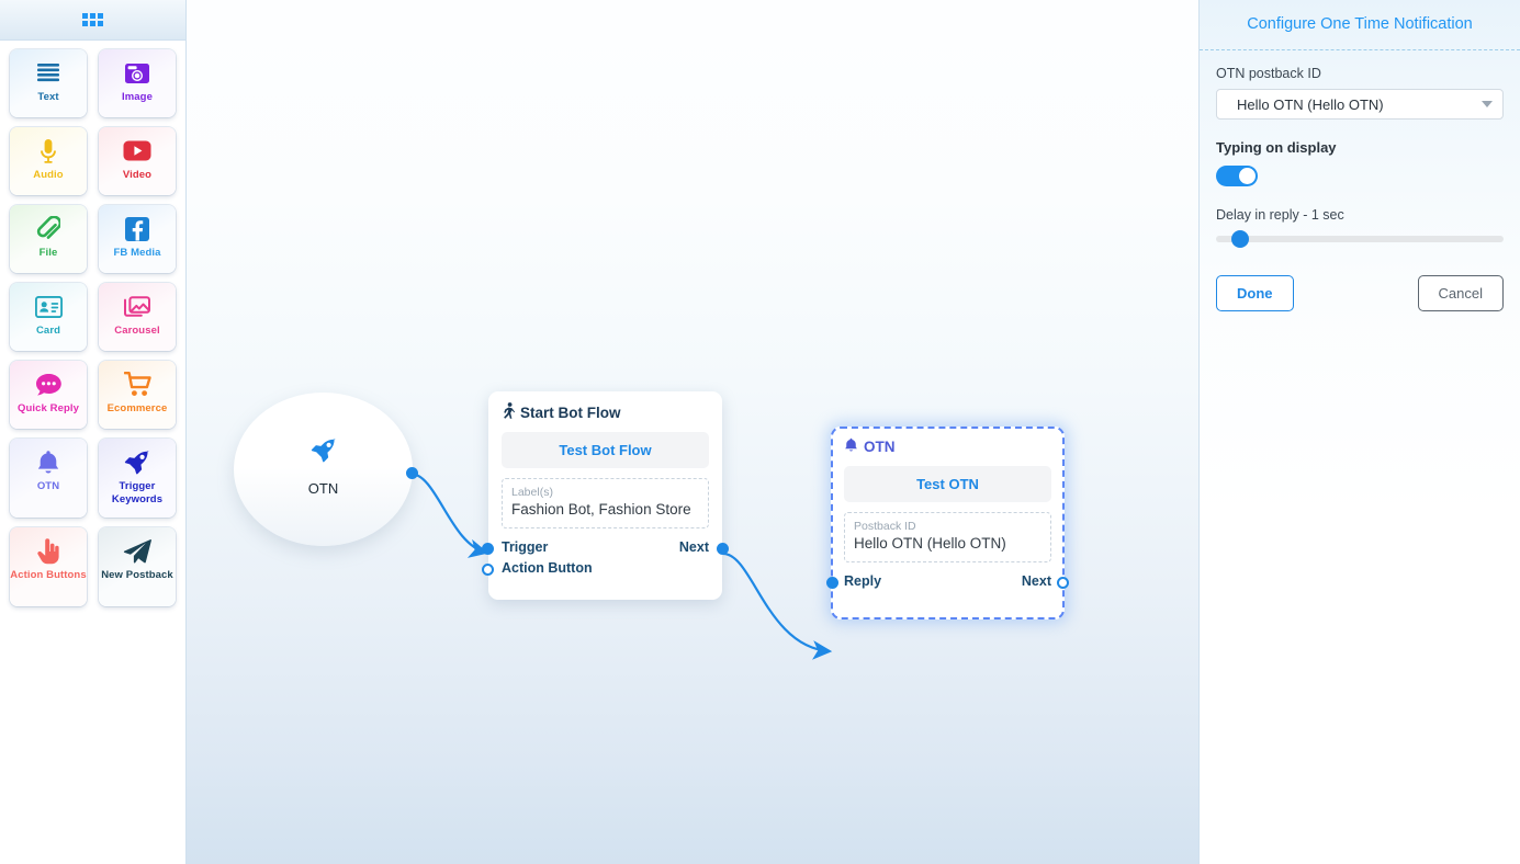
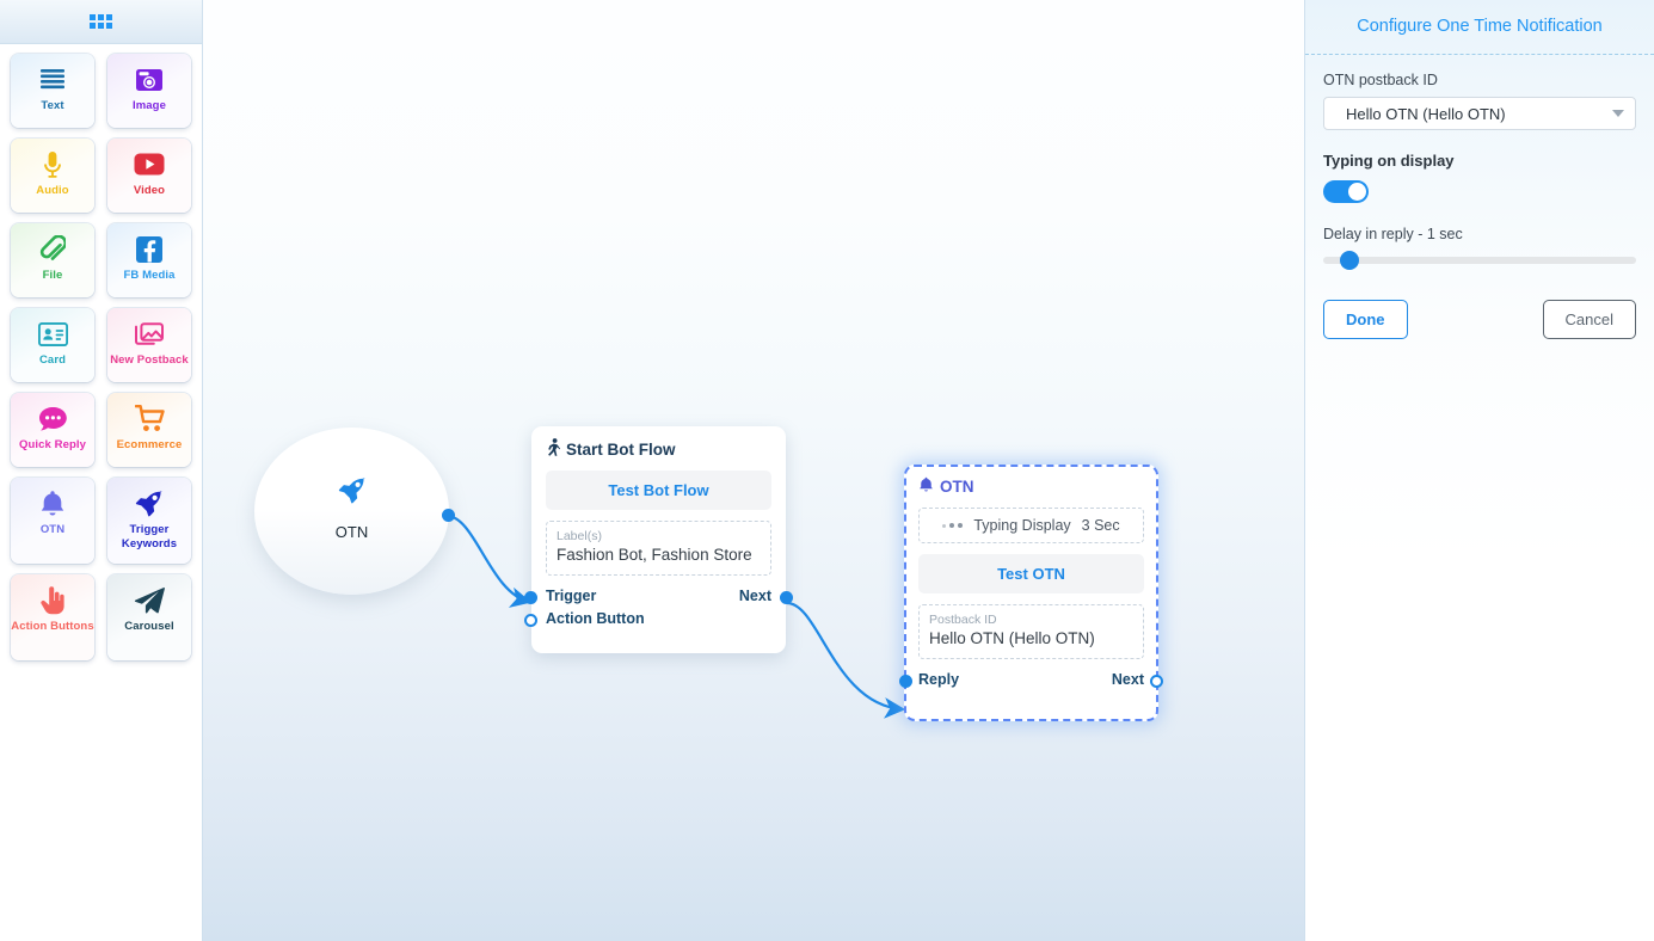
  Text
  Image
  Audio
  Video
  File
  FB Media
  Card
- Carousel
+ New Postback
  Quick Reply
  Ecommerce
  OTN
  Trigger Keywords
  Action Buttons
- New Postback
+ Carousel
  OTN
  Start Bot Flow
  Test Bot Flow
  Label(s)
  Fashion Bot, Fashion Store
  Trigger
  Next
  Action Button
  OTN
+ Typing Display
+ 3 Sec
  Test OTN
  Postback ID
  Hello OTN (Hello OTN)
  Reply
  Next
  Configure One Time Notification
  OTN postback ID
  Hello OTN (Hello OTN)
  Typing on display
  Delay in reply - 1 sec
  Done
  Cancel
